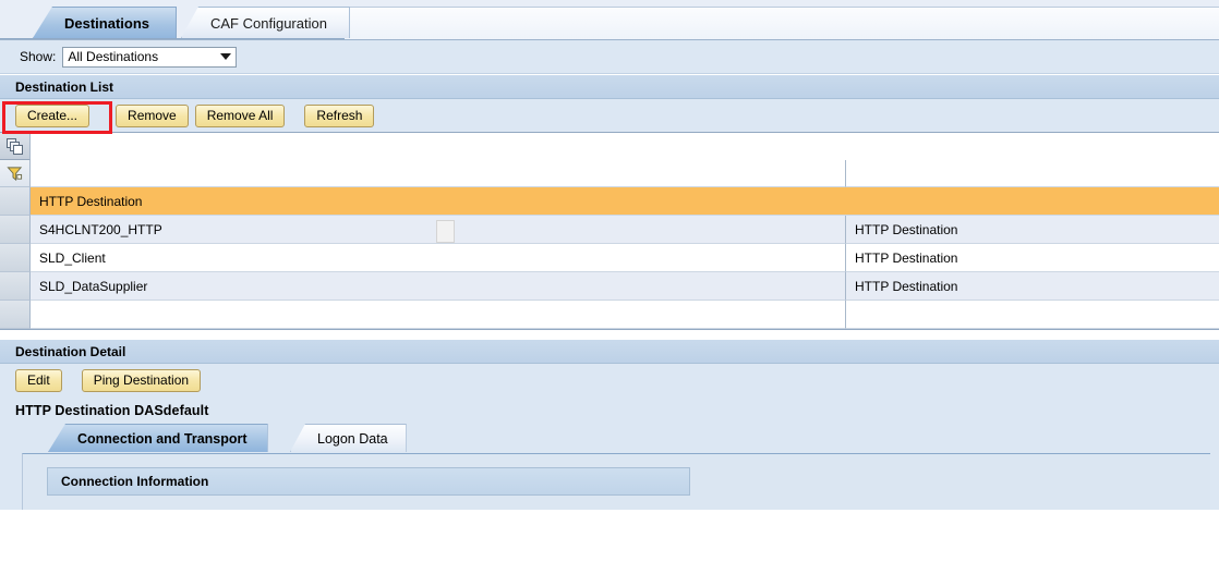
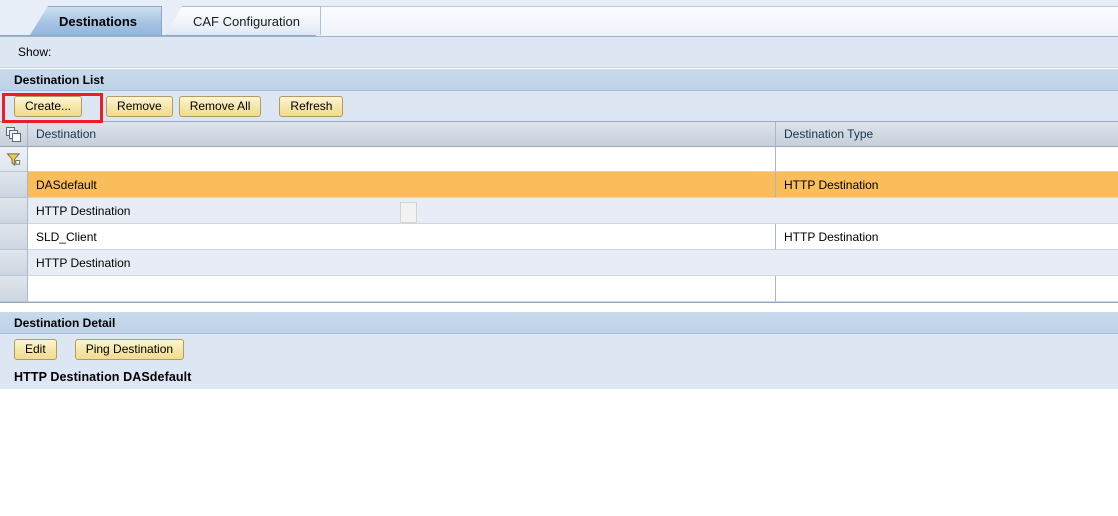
  CAF Configuration
  Destinations
  Show:
- All Destinations
  Destination List
  Create...
  Remove
  Remove All
  Refresh
+ Destination
+ Destination Type
+ DASdefault
  HTTP Destination
- S4HCLNT200_HTTP
  HTTP Destination
  SLD_Client
  HTTP Destination
- SLD_DataSupplier
  HTTP Destination
  Destination Detail
  Edit
  Ping Destination
  HTTP Destination DASdefault
- Logon Data
- Connection and Transport
- Connection Information
